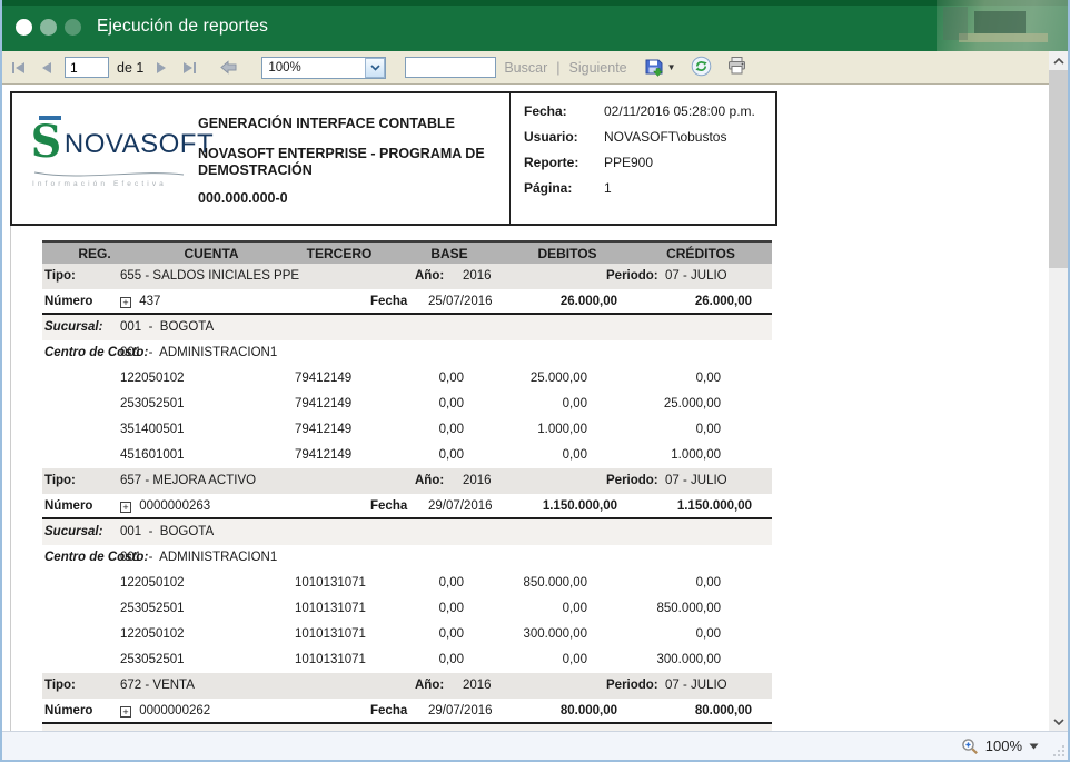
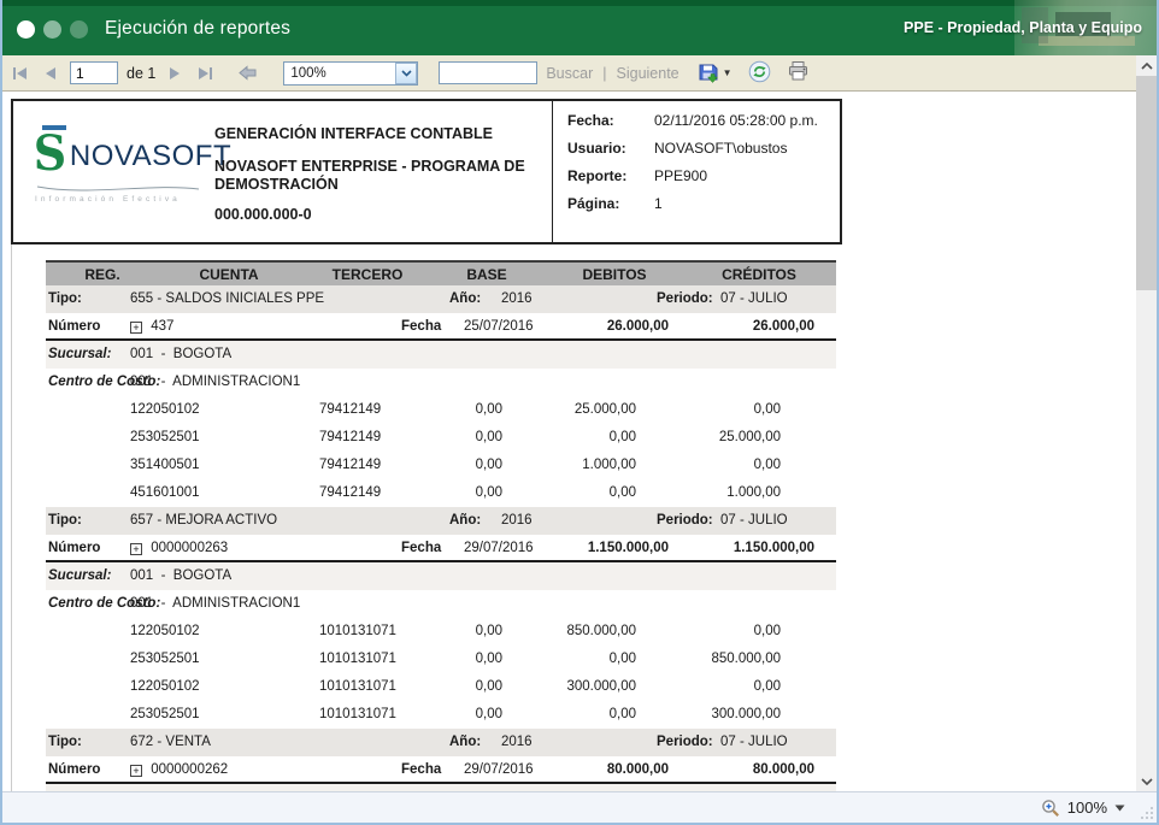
  Ejecución de reportes
+ PPE - Propiedad, Planta y Equipo
  1
  de 1
  100%
  Buscar
  |
  Siguiente
  ▼
  S
  NOVASOFT
  GENERACIÓN INTERFACE CONTABLE
  NOVASOFT ENTERPRISE - PROGRAMA DE DEMOSTRACIÓN
  000.000.000-0
  Fecha:
  02/11/2016 05:28:00 p.m.
  Usuario:
  NOVASOFT\obustos
  Reporte:
  PPE900
  Página:
  1
  REG.
  CUENTA
  TERCERO
  BASE
  DEBITOS
  CRÉDITOS
  Tipo:
  655 - SALDOS INICIALES PPE
  Año:
  2016
  Periodo:
  07 - JULIO
  Número
  + 437
  Fecha
  25/07/2016
  26.000,00
  26.000,00
  Sucursal:
  001 - BOGOTA
  Centro de Costo:
  001 - ADMINISTRACION1
  122050102
  79412149
  0,00
  25.000,00
  0,00
  253052501
  79412149
  0,00
  0,00
  25.000,00
  351400501
  79412149
  0,00
  1.000,00
  0,00
  451601001
  79412149
  0,00
  0,00
  1.000,00
  Tipo:
  657 - MEJORA ACTIVO
  Año:
  2016
  Periodo:
  07 - JULIO
  Número
  + 0000000263
  Fecha
  29/07/2016
  1.150.000,00
  1.150.000,00
  Sucursal:
  001 - BOGOTA
  Centro de Costo:
  001 - ADMINISTRACION1
  122050102
  1010131071
  0,00
  850.000,00
  0,00
  253052501
  1010131071
  0,00
  0,00
  850.000,00
  122050102
  1010131071
  0,00
  300.000,00
  0,00
  253052501
  1010131071
  0,00
  0,00
  300.000,00
  Tipo:
  672 - VENTA
  Año:
  2016
  Periodo:
  07 - JULIO
  Número
  + 0000000262
  Fecha
  29/07/2016
  80.000,00
  80.000,00
  100%
